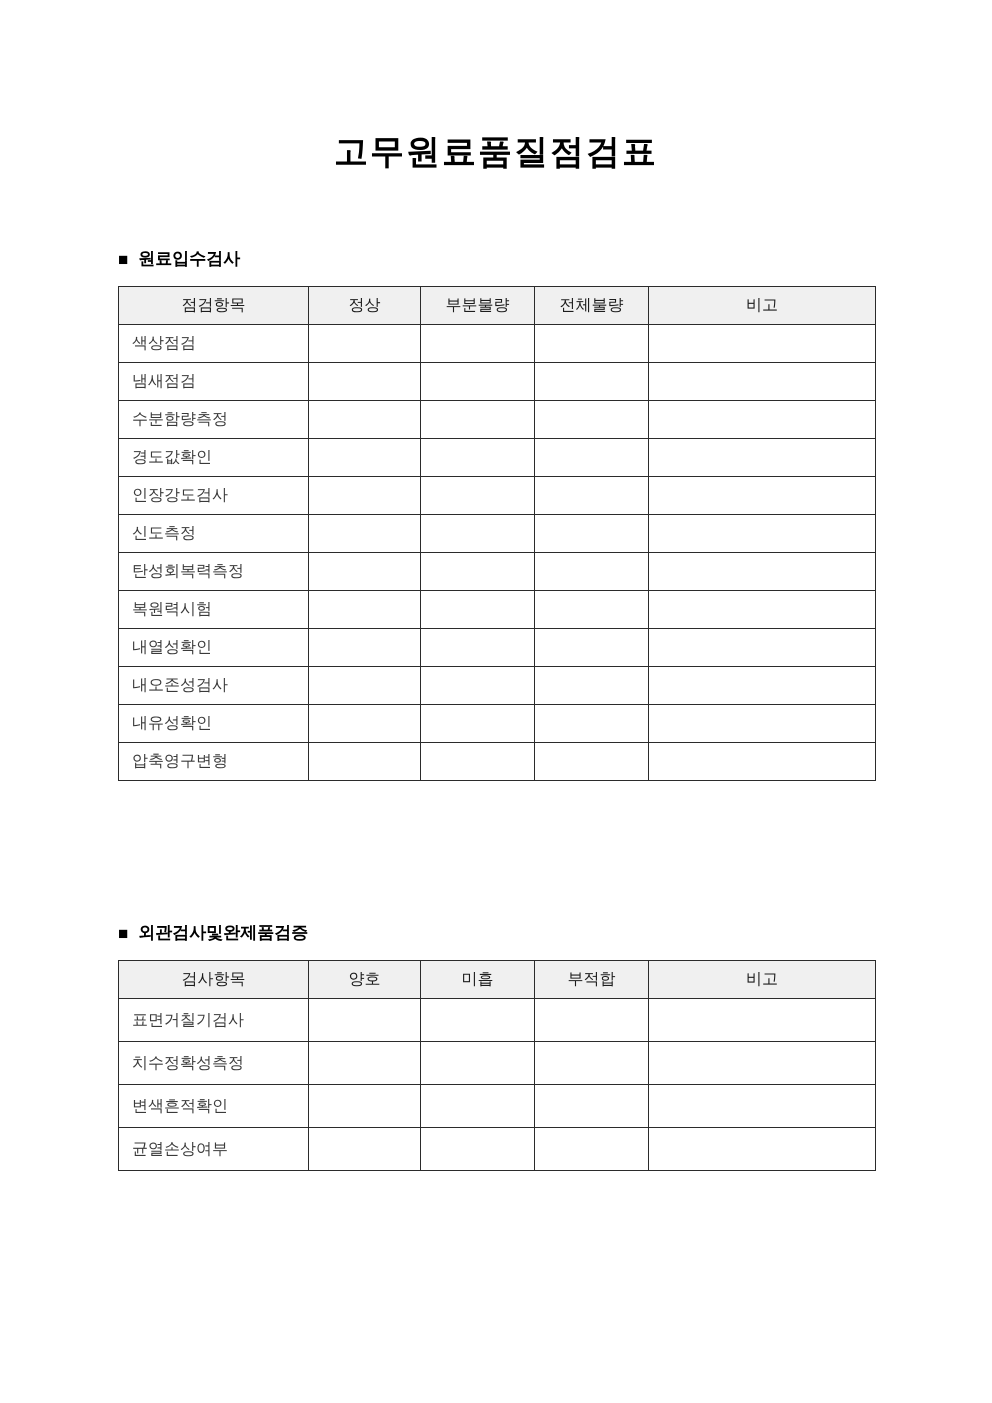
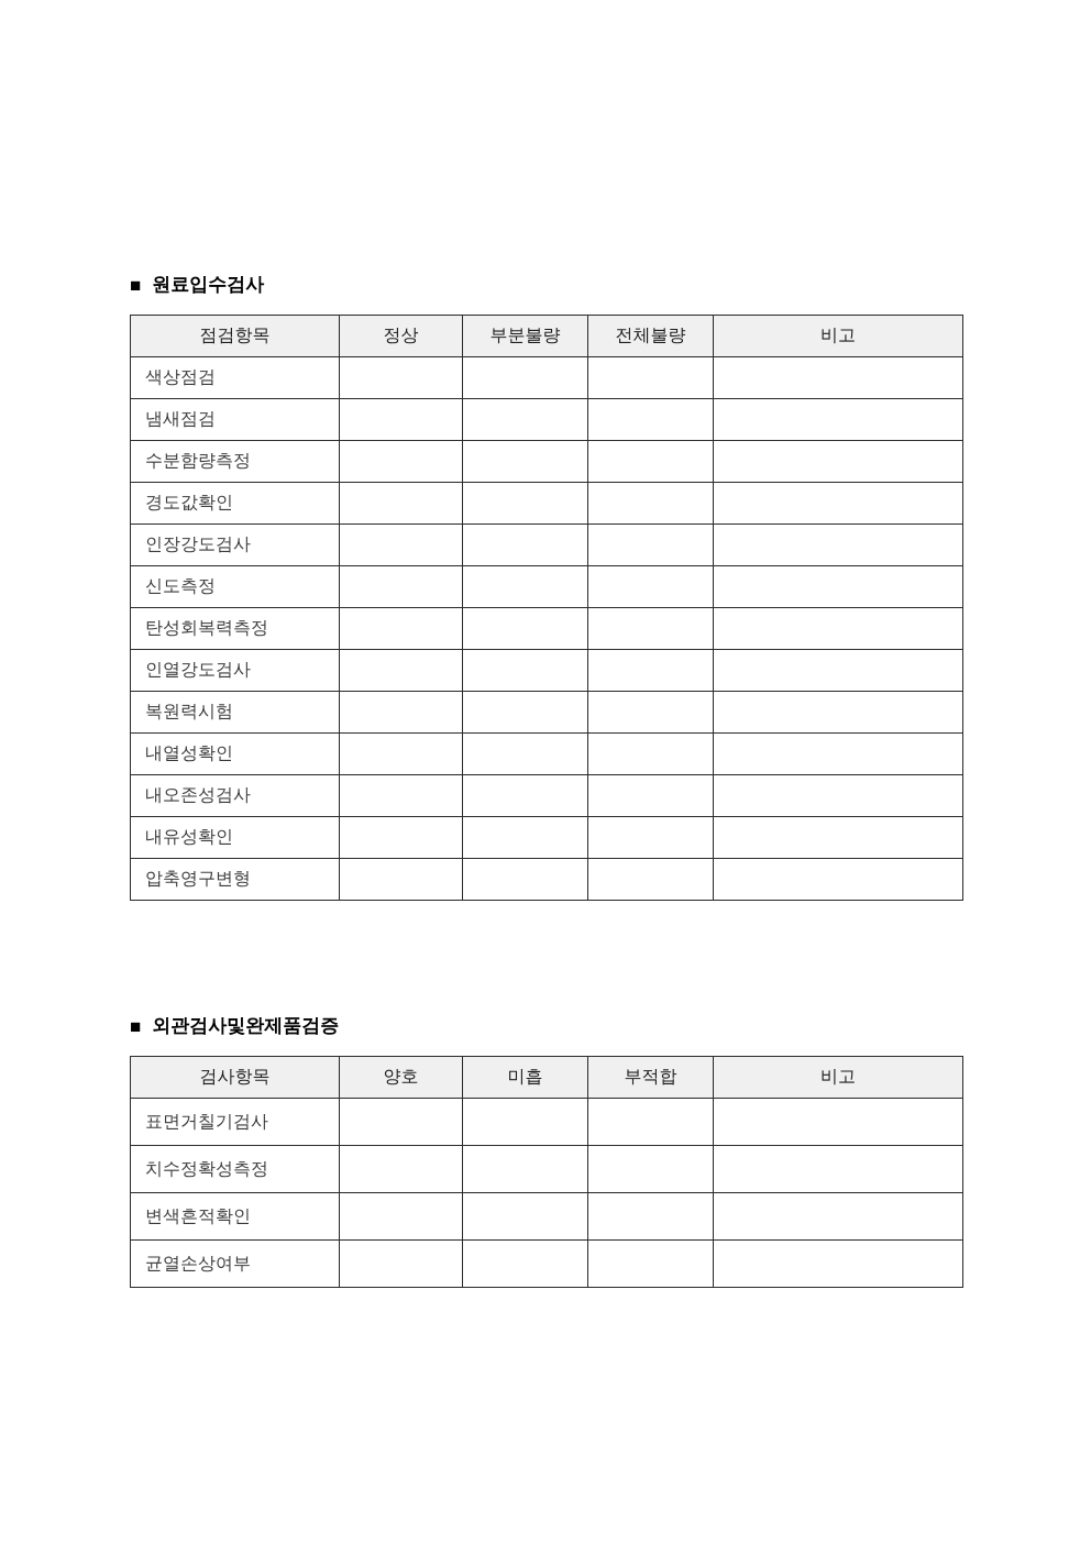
- 고무원료품질점검표
  ■
  원료입수검사
  점검항목	정상	부분불량	전체불량	비고
  색상점검
  냄새점검
  수분함량측정
  경도값확인
  인장강도검사
  신도측정
  탄성회복력측정
+ 인열강도검사
  복원력시험
  내열성확인
  내오존성검사
  내유성확인
  압축영구변형
  ■
  외관검사및완제품검증
  검사항목	양호	미흡	부적합	비고
  표면거칠기검사
  치수정확성측정
  변색흔적확인
  균열손상여부
